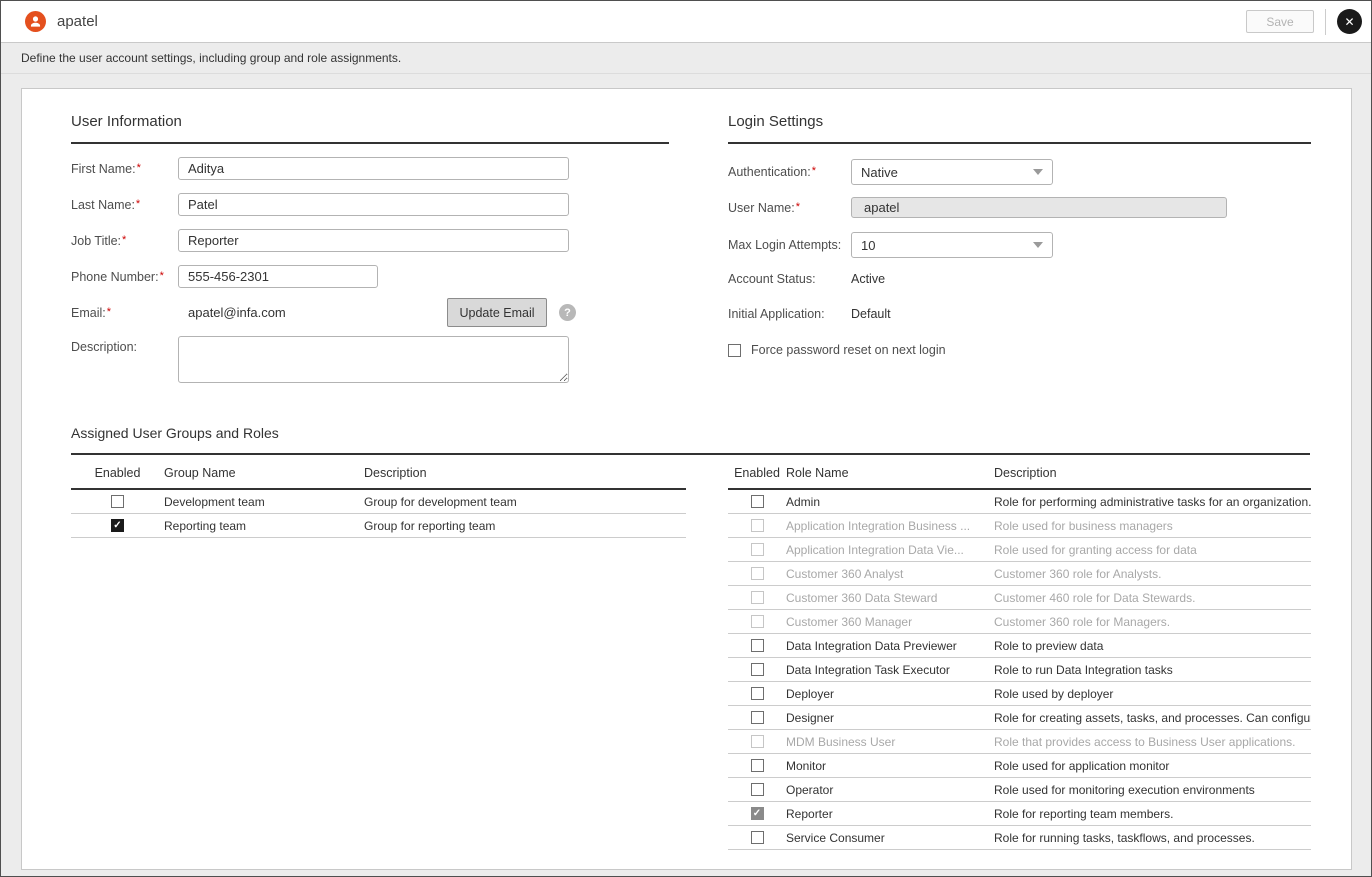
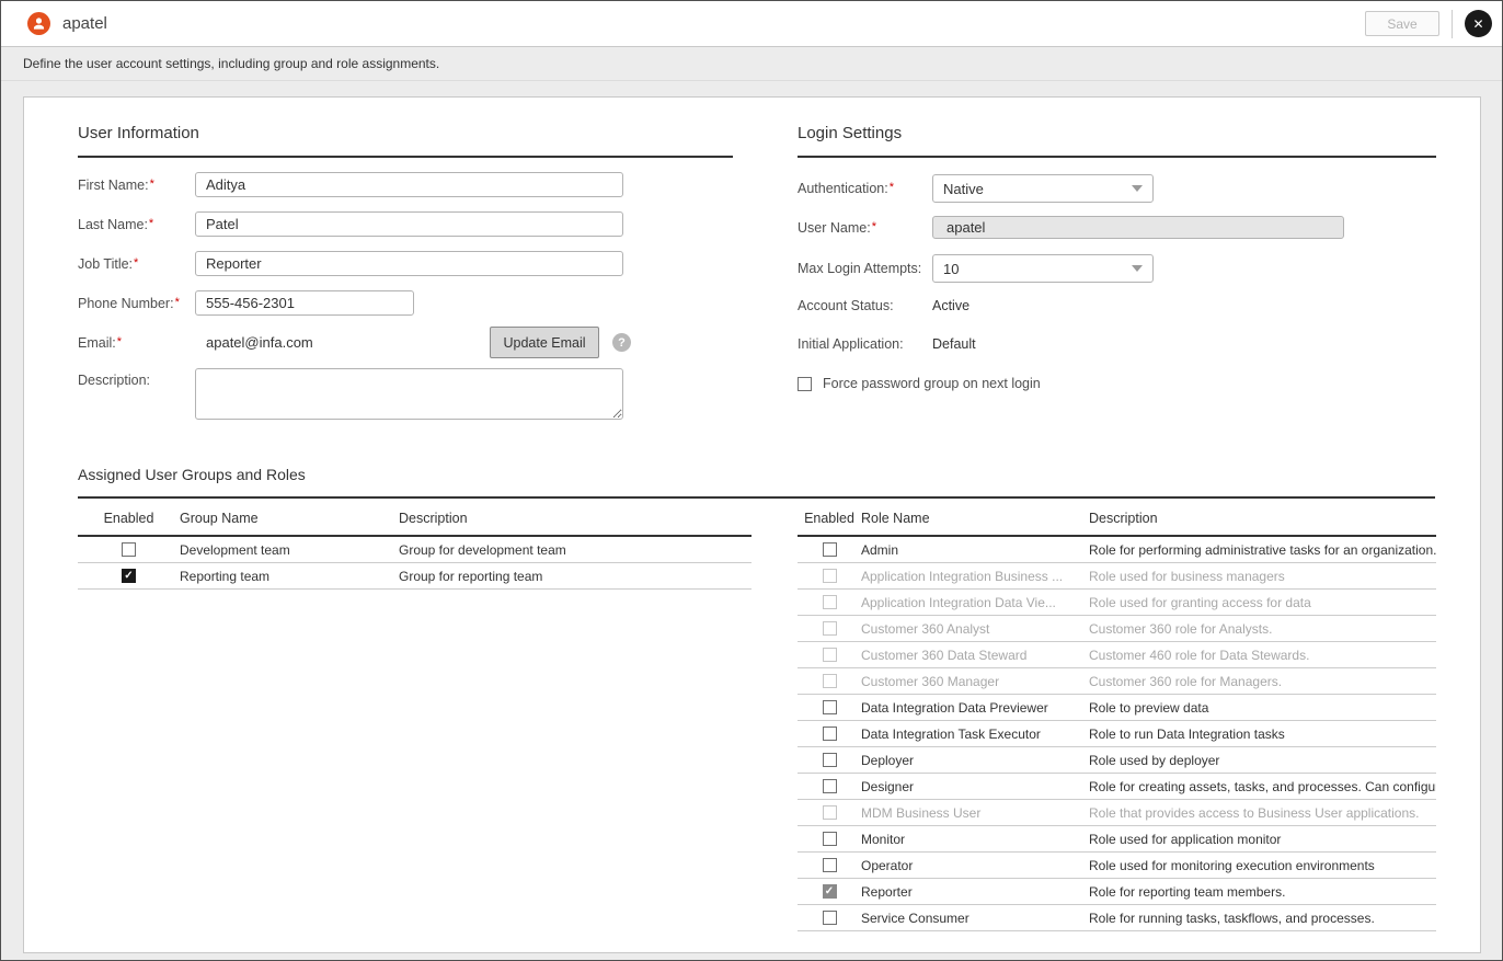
  apatel
  Save
  ✕
  Define the user account settings, including group and role assignments.
  User Information
  First Name:*
  Aditya
  Last Name:*
  Patel
  Job Title:*
  Reporter
  Phone Number:*
  555-456-2301
  Email:*
  apatel@infa.com
  Update Email
  ?
  Description:
  Login Settings
  Authentication:*
  Native
  User Name:*
  apatel
  Max Login Attempts:
  10
  Account Status:
  Active
  Initial Application:
  Default
- Force password reset on next login
+ Force password group on next login
  Assigned User Groups and Roles
  Enabled
  Group Name
  Description
  Development team
  Group for development team
  ✓
  Reporting team
  Group for reporting team
  Enabled
  Role Name
  Description
  Admin
  Role for performing administrative tasks for an organization.
  Application Integration Business ...
  Role used for business managers
  Application Integration Data Vie...
  Role used for granting access for data
  Customer 360 Analyst
  Customer 360 role for Analysts.
  Customer 360 Data Steward
  Customer 460 role for Data Stewards.
  Customer 360 Manager
  Customer 360 role for Managers.
  Data Integration Data Previewer
  Role to preview data
  Data Integration Task Executor
  Role to run Data Integration tasks
  Deployer
  Role used by deployer
  Designer
  Role for creating assets, tasks, and processes. Can configu
  MDM Business User
  Role that provides access to Business User applications.
  Monitor
  Role used for application monitor
  Operator
  Role used for monitoring execution environments
  ✓
  Reporter
  Role for reporting team members.
  Service Consumer
  Role for running tasks, taskflows, and processes.
